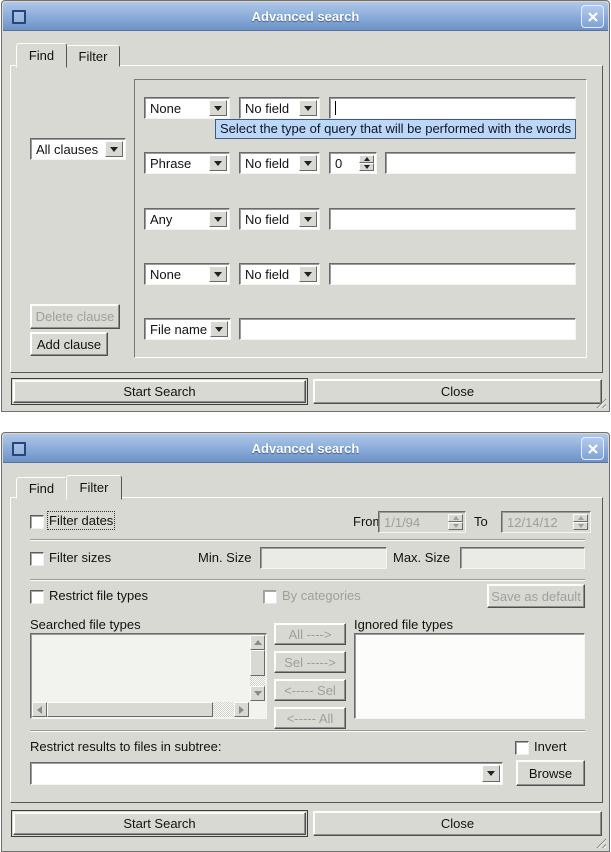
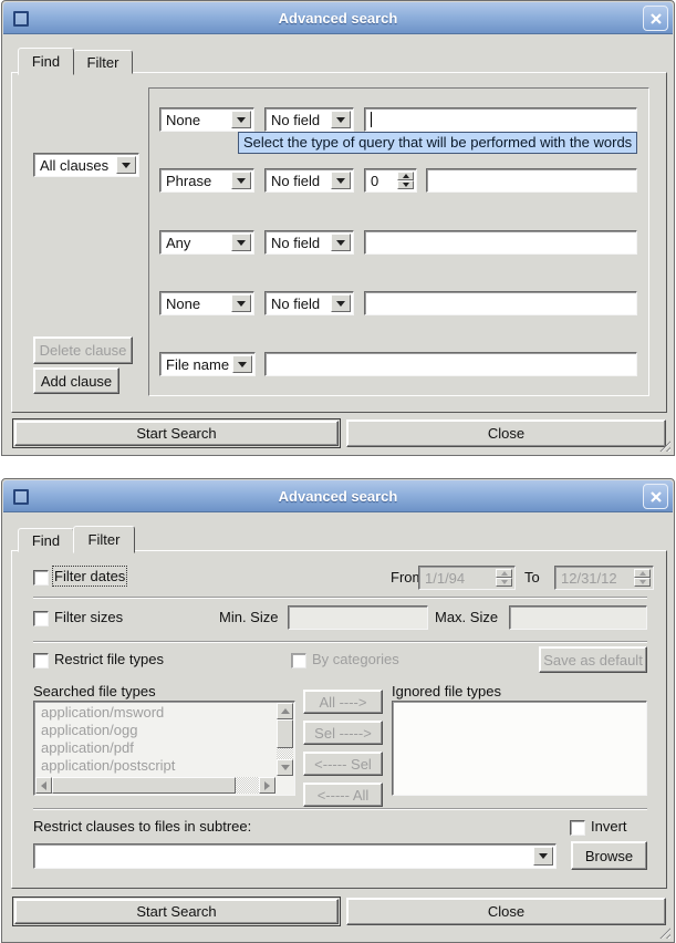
  Advanced search
  Find
  Filter
  All clauses
  None
  No field
  Select the type of query that will be performed with the words
  Phrase
  No field
  0
  Any
  No field
  None
  No field
  File name
  Delete clause
  Add clause
  Start Search
  Close
  Advanced search
  Find
  Filter
  Filter dates
  Fro
  1/1/94
  To
- 12/14/12
+ 12/31/12
  Filter sizes
  Min. Size
  Max. Size
  Restrict file types
  By categories
  Save as default
  Searched file types
  Ignored file types
+ application/msword
+ application/ogg
+ application/pdf
+ application/postscript
  All ---->
  Sel ----->
  <----- Sel
  <----- All
- Restrict results to files in subtree:
+ Restrict clauses to files in subtree:
  Invert
  Browse
  Start Search
  Close
